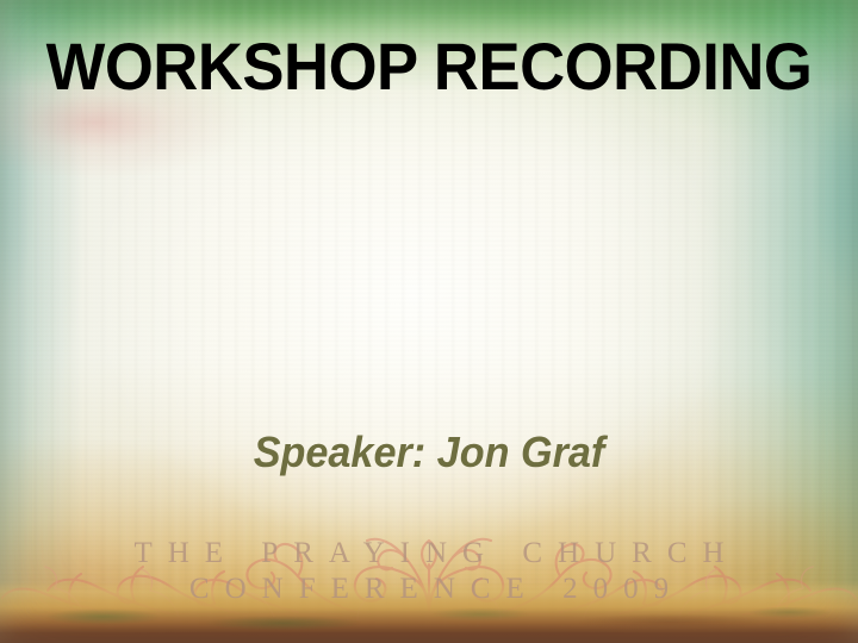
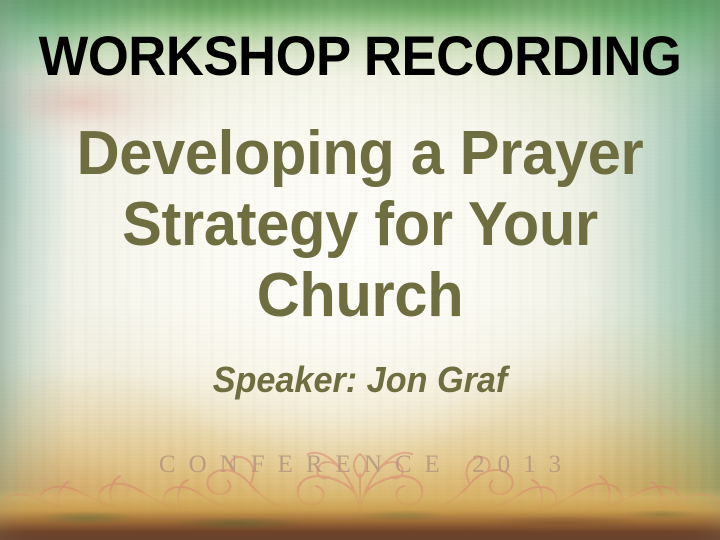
  WORKSHOP RECORDING
+ Developing a Prayer
+ Strategy for Your
+ Church
  Speaker: Jon Graf
- THE PRAYING CHURCH
- CONFERENCE 2009
+ CONFERENCE 2013
